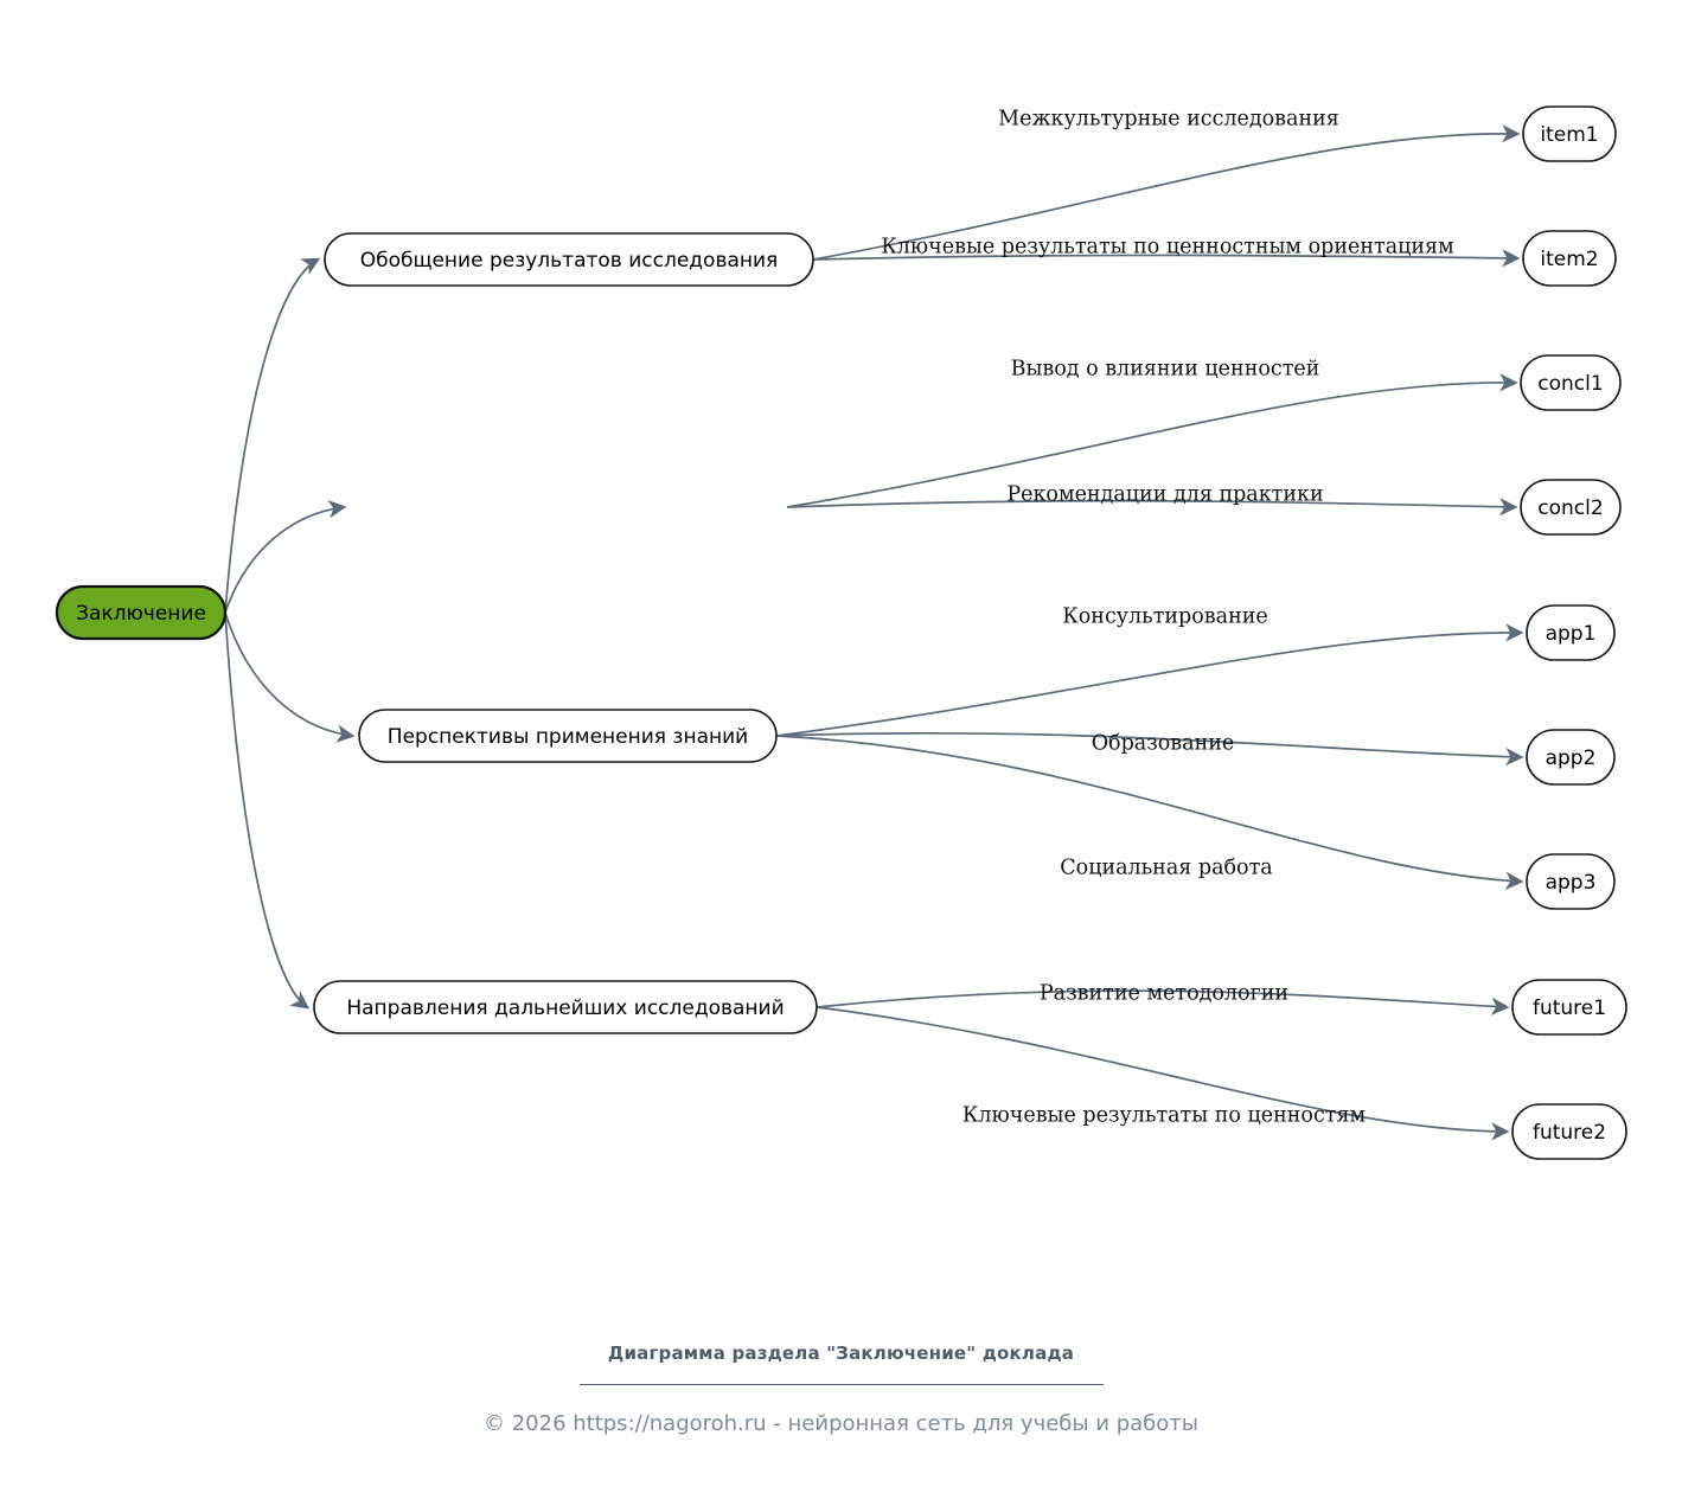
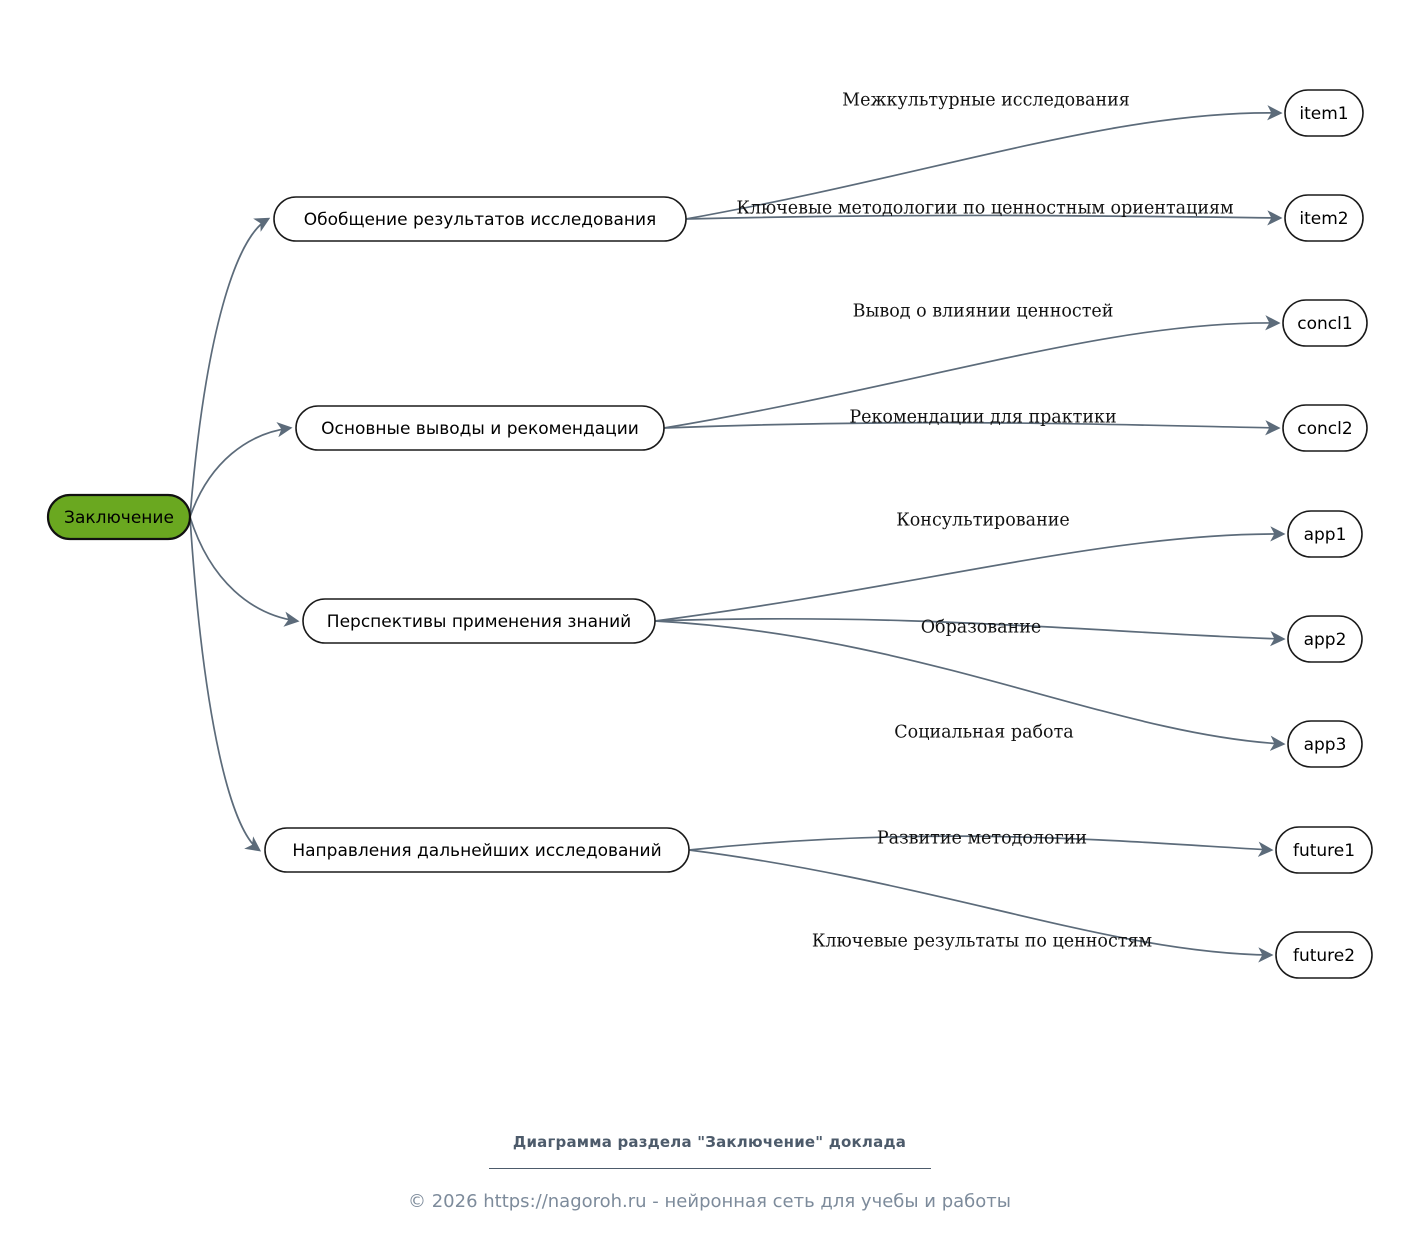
  Заключение
  Обобщение результатов исследования
+ Основные выводы и рекомендации
  Перспективы применения знаний
  Направления дальнейших исследований
  item1
  item2
  concl1
  concl2
  app1
  app2
  app3
  future1
  future2
  Межкультурные исследования
- Ключевые результаты по ценностным ориентациям
+ Ключевые методологии по ценностным ориентациям
  Вывод о влиянии ценностей
  Рекомендации для практики
  Консультирование
  Образование
  Социальная работа
  Развитие методологии
  Ключевые результаты по ценностям
  Диаграмма раздела "Заключение" доклада
  © 2026 https://nagoroh.ru - нейронная сеть для учебы и работы
